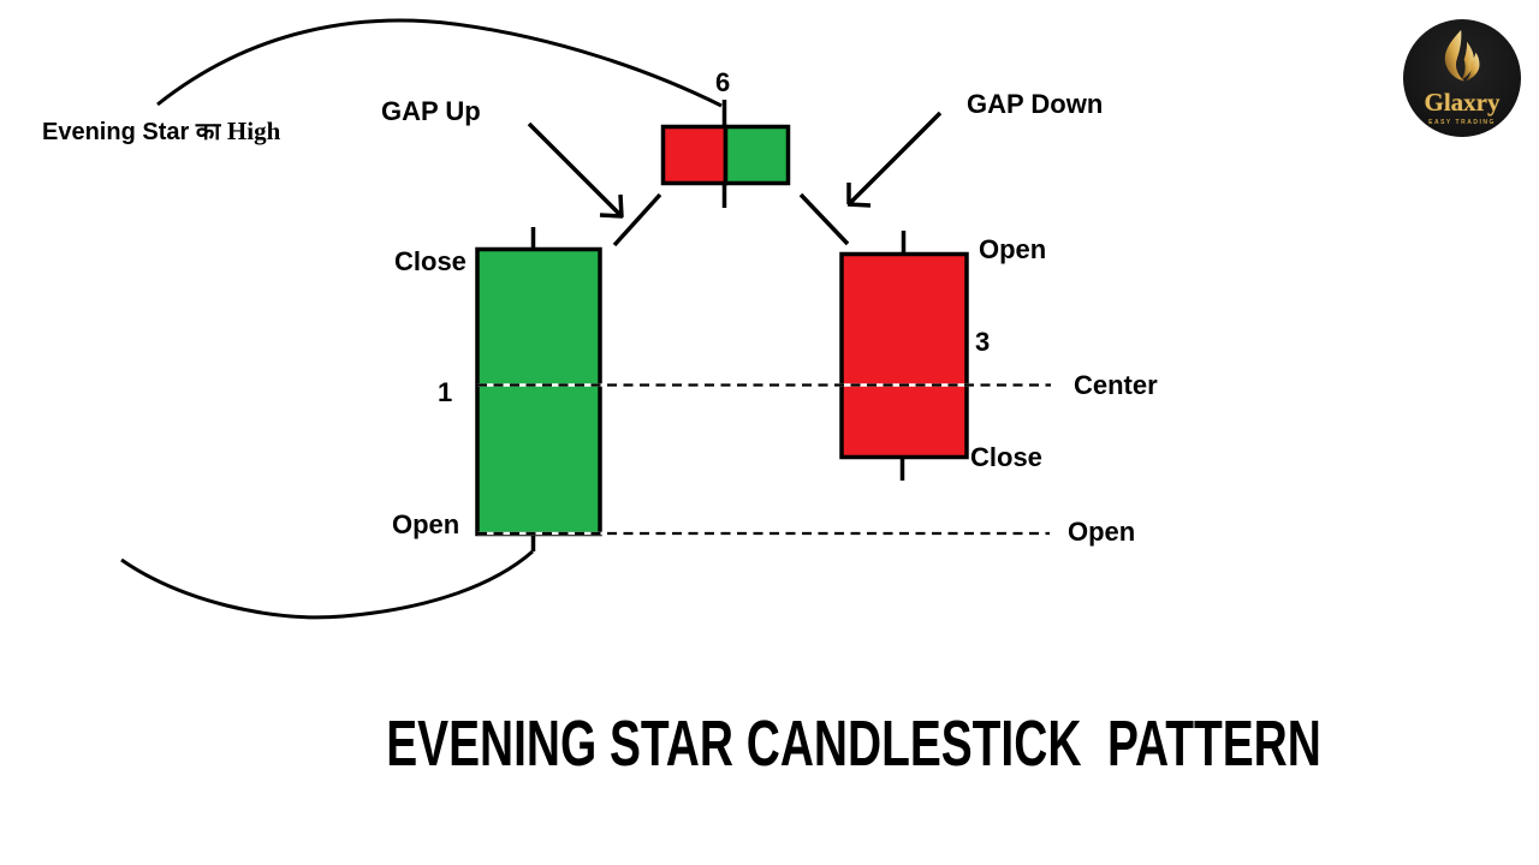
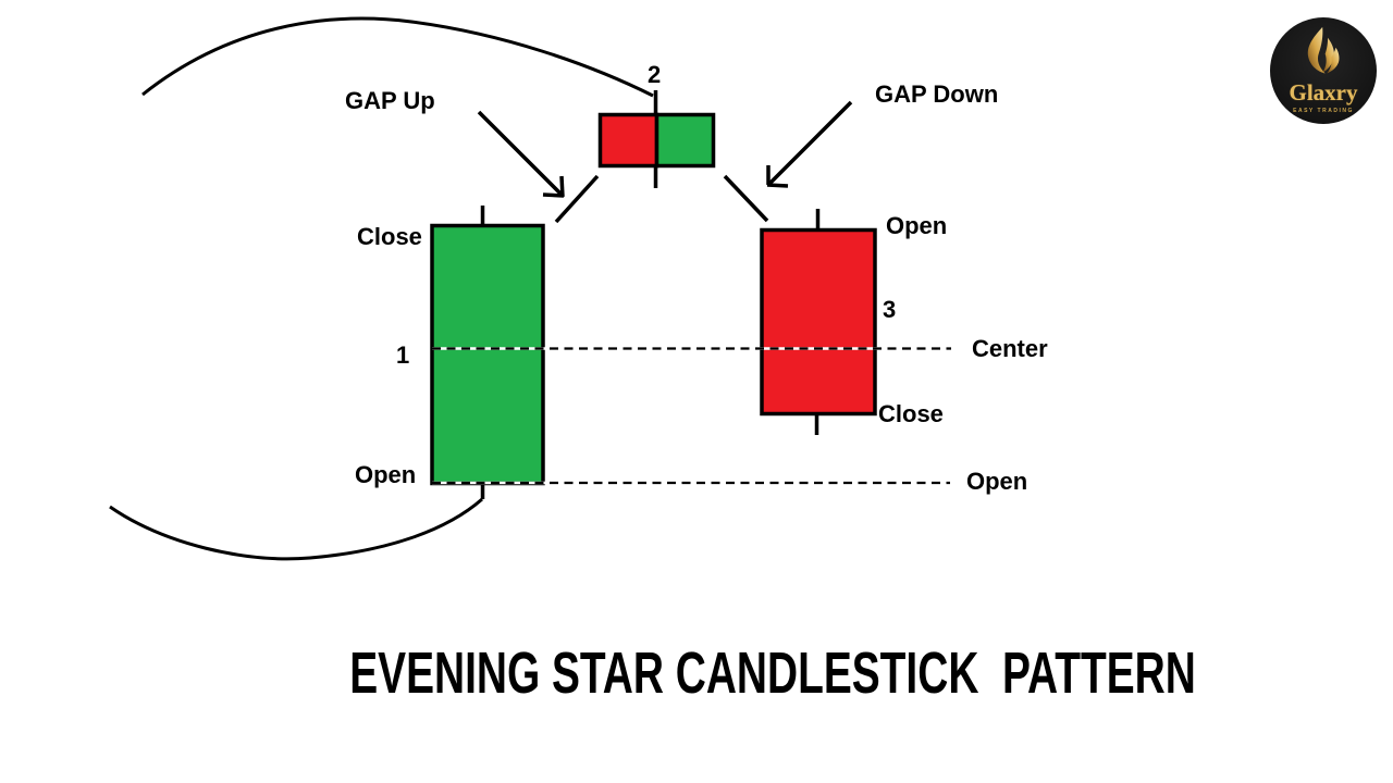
- Evening Star का High
  GAP Up
  GAP Down
- 6
+ 2
  Close
  1
  Open
  Open
  3
  Close
  Center
  Open
  EVENING STAR CANDLESTICK PATTERN
  Glaxry
